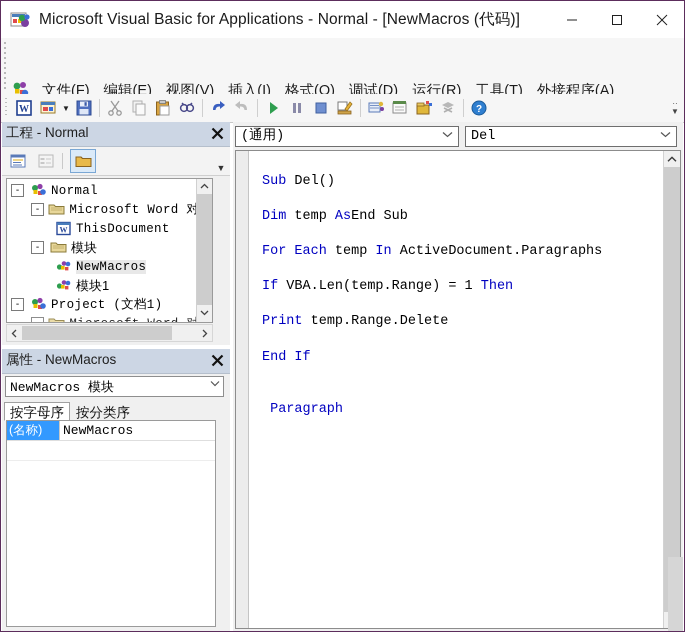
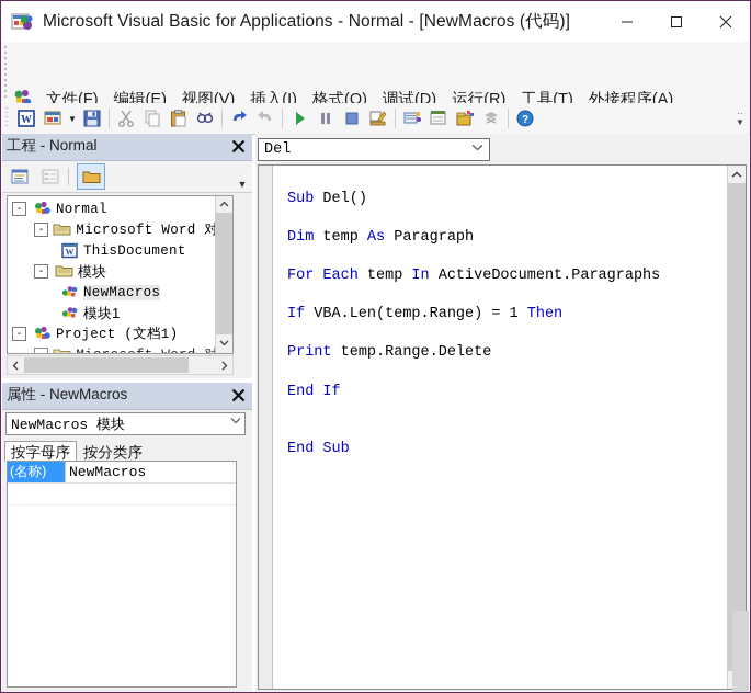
  Microsoft Visual Basic for Applications - Normal - [NewMacros (代码)]
  文件(F)
  编辑(E)
  视图(V)
  插入(I)
  格式(O)
  调试(D)
  运行(R)
  工具(T)
  外接程序(A)
  W
  ▼
  ?
  ··
  ▼
  工程 - Normal
  ▼
  -
  Normal
  -
  Microsoft Word 对
  W
  ThisDocument
  -
  模块
  NewMacros
  模块1
  -
  Project (文档1)
  属性 - NewMacros
  NewMacros 模块
  按字母序
  按分类序
  (名称)
  NewMacros
- (通用)
  Del
  Sub Del()
- Dim temp AsEnd Sub
+ Dim temp As Paragraph
  For Each temp In ActiveDocument.Paragraphs
  If VBA.Len(temp.Range) = 1 Then
  Print temp.Range.Delete
  End If
- Paragraph
+ End Sub
